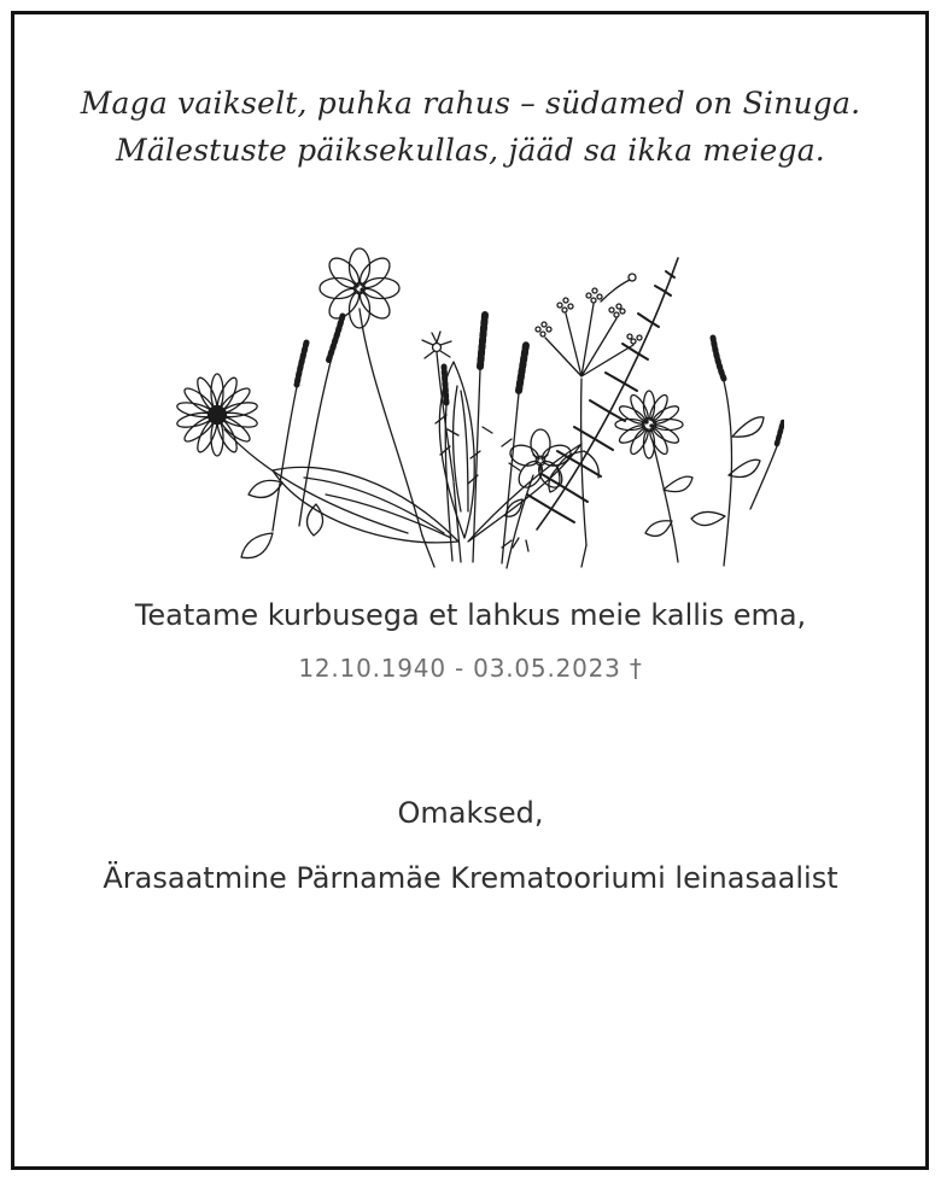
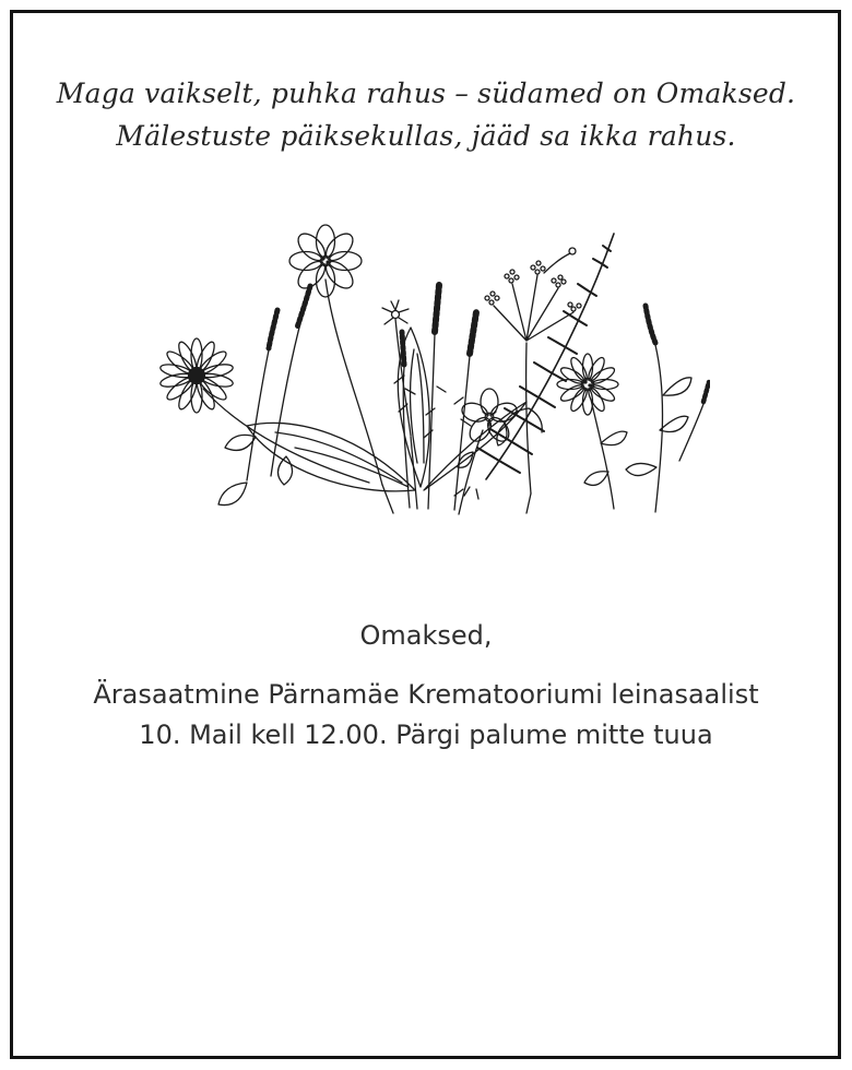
- Maga vaikselt, puhka rahus – südamed on Sinuga.
+ Maga vaikselt, puhka rahus – südamed on Omaksed.
- Mälestuste päiksekullas, jääd sa ikka meiega.
+ Mälestuste päiksekullas, jääd sa ikka rahus.
- Teatame kurbusega et lahkus meie kallis ema,
- 12.10.1940 - 03.05.2023 †
  Omaksed,
  Ärasaatmine Pärnamäe Krematooriumi leinasaalist
+ 10. Mail kell 12.00. Pärgi palume mitte tuua
